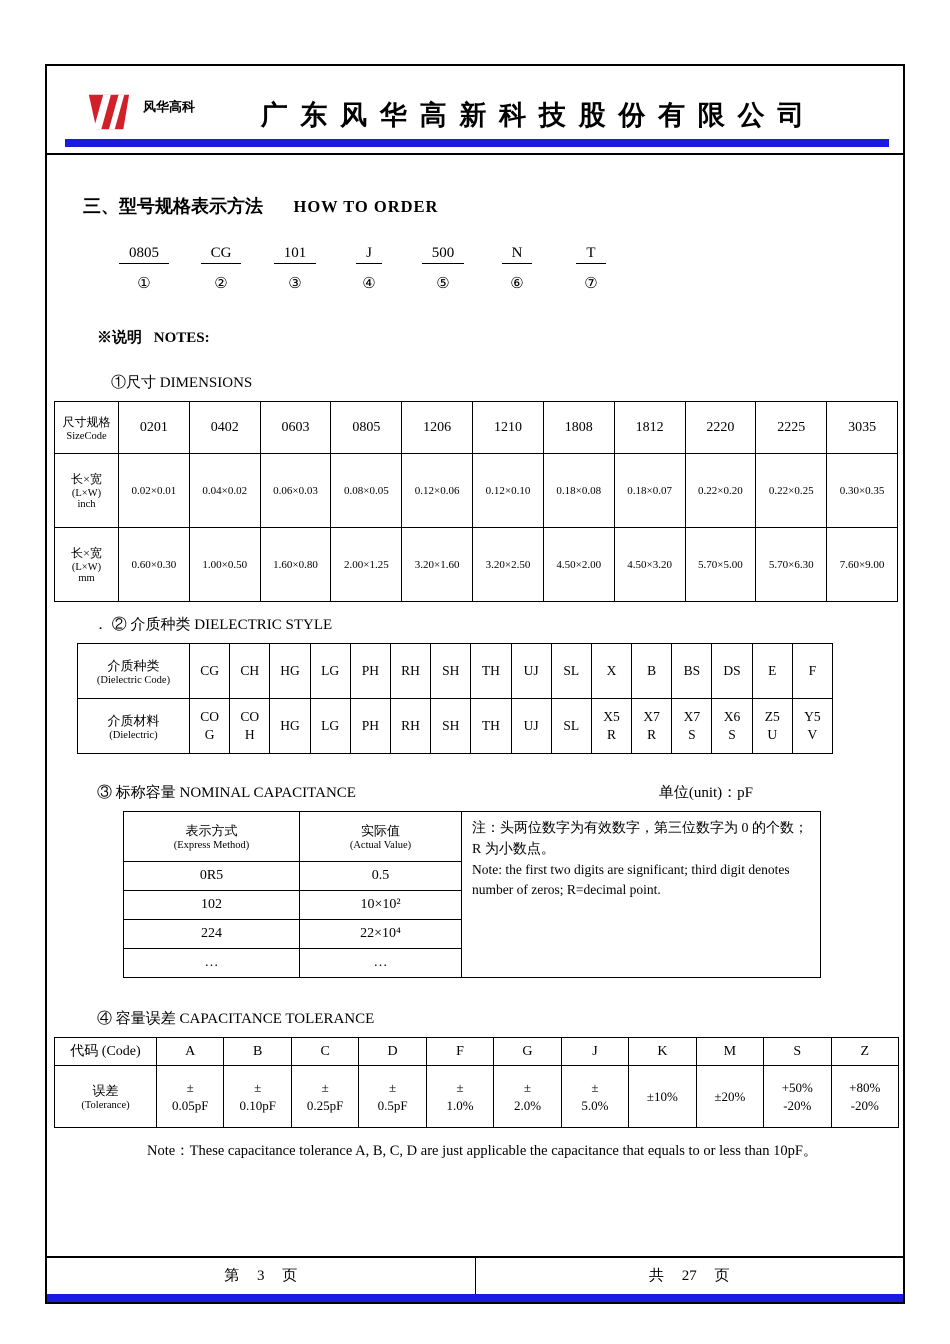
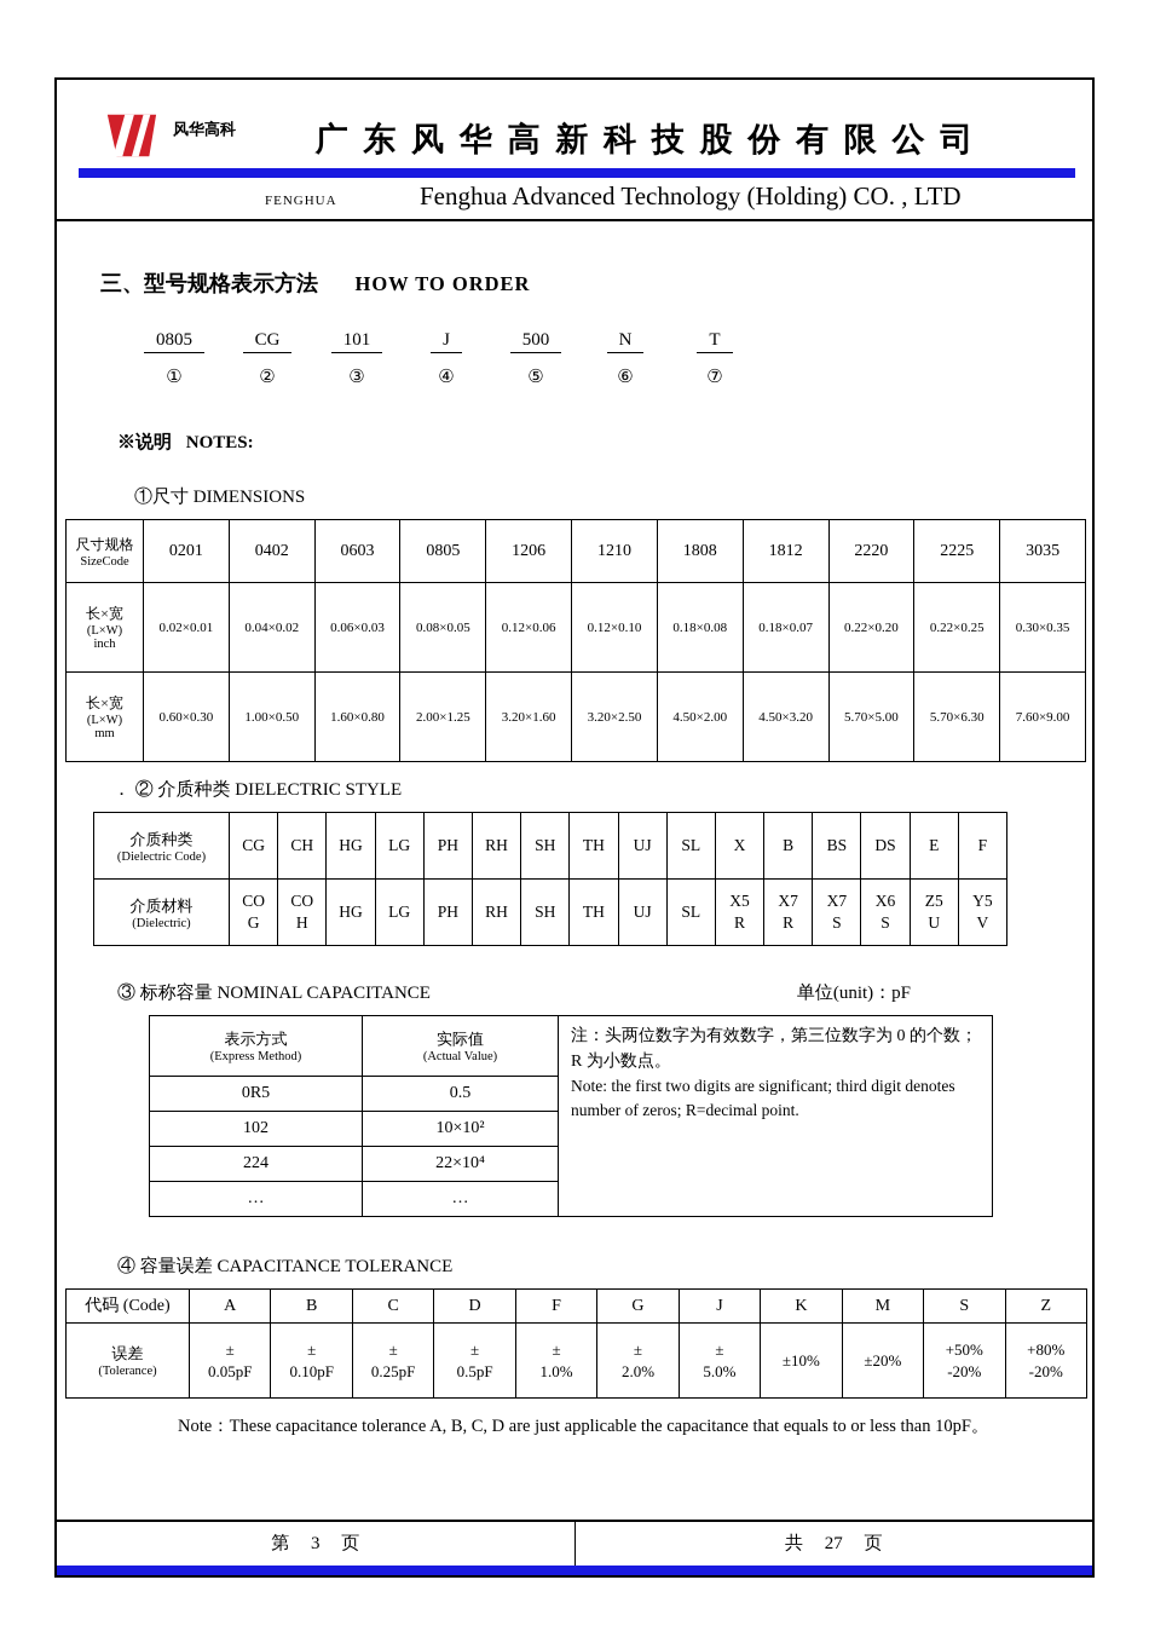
  风华高科
  广 东 风 华 高 新 科 技 股 份 有 限 公 司
+ FENGHUA
+ Fenghua Advanced Technology (Holding) CO. , LTD
  三、型号规格表示方法 HOW TO ORDER
  0805
  ①
  CG
  ②
  101
  ③
  J
  ④
  500
  ⑤
  N
  ⑥
  T
  ⑦
  ※说明 NOTES:
  ①尺寸 DIMENSIONS
  尺寸规格 SizeCode	0201	0402	0603	0805	1206	1210	1808	1812	2220	2225	3035
  长×宽 (L×W) inch	0.02×0.01	0.04×0.02	0.06×0.03	0.08×0.05	0.12×0.06	0.12×0.10	0.18×0.08	0.18×0.07	0.22×0.20	0.22×0.25	0.30×0.35
  长×宽 (L×W) mm	0.60×0.30	1.00×0.50	1.60×0.80	2.00×1.25	3.20×1.60	3.20×2.50	4.50×2.00	4.50×3.20	5.70×5.00	5.70×6.30	7.60×9.00
  ． ② 介质种类 DIELECTRIC STYLE
  介质种类 (Dielectric Code)	CG	CH	HG	LG	PH	RH	SH	TH	UJ	SL	X	B	BS	DS	E	F
  介质材料 (Dielectric)	CO G	CO H	HG	LG	PH	RH	SH	TH	UJ	SL	X5 R	X7 R	X7 S	X6 S	Z5 U	Y5 V
  ③ 标称容量 NOMINAL CAPACITANCE
  单位(unit)：pF
  表示方式 (Express Method)	实际值 (Actual Value)
  0R5	0.5
  102	10×10²
  224	22×10⁴
  …	…
  注：头两位数字为有效数字，第三位数字为 0 的个数；R 为小数点。
  Note: the first two digits are significant; third digit denotes number of zeros; R=decimal point.
  ④ 容量误差 CAPACITANCE TOLERANCE
  代码 (Code)	A	B	C	D	F	G	J	K	M	S	Z
  误差 (Tolerance)	± 0.05pF	± 0.10pF	± 0.25pF	± 0.5pF	± 1.0%	± 2.0%	± 5.0%	±10%	±20%	+50% -20%	+80% -20%
  Note：These capacitance tolerance A, B, C, D are just applicable the capacitance that equals to or less than 10pF。
  第 3 页
  共 27 页
